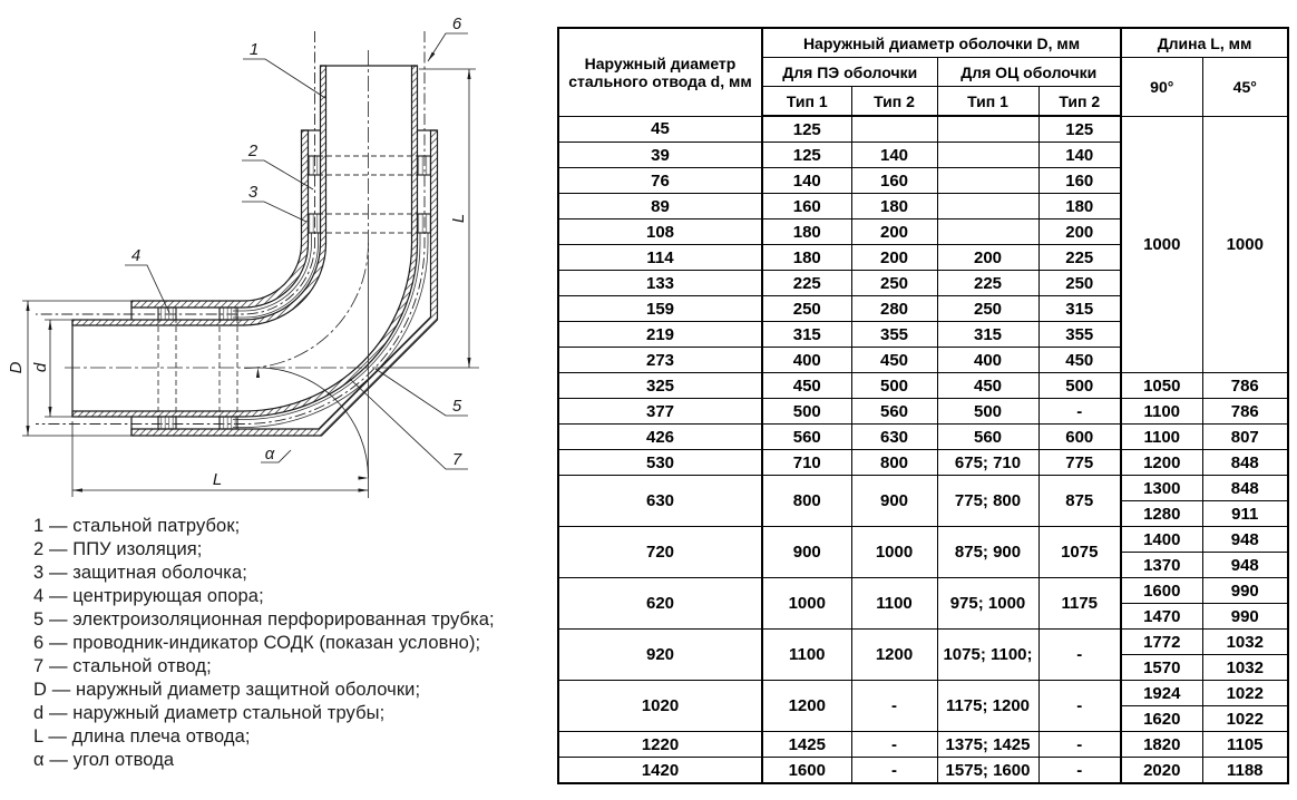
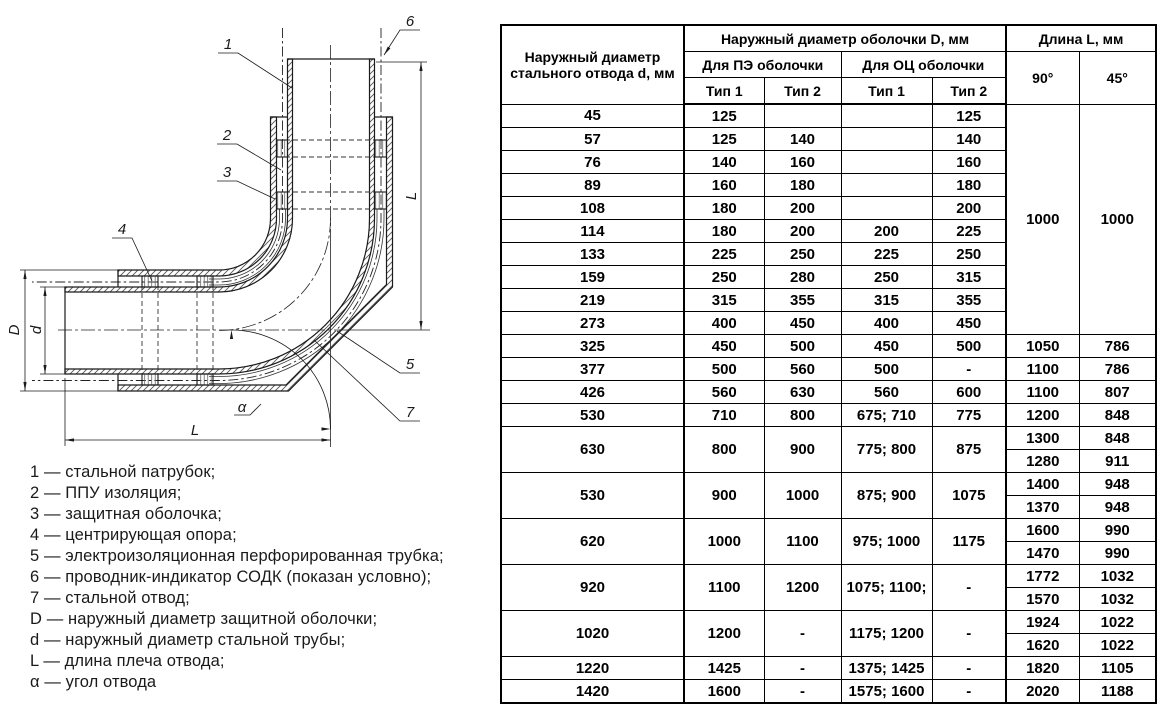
  1
  2
  3
  4
  5
  6
  7
  α
  L
  1 — стальной патрубок;
  2 — ППУ изоляция;
  3 — защитная оболочка;
  4 — центрирующая опора;
  5 — электроизоляционная перфорированная трубка;
  6 — проводник-индикатор СОДК (показан условно);
  7 — стальной отвод;
  D — наружный диаметр защитной оболочки;
  d — наружный диаметр стальной трубы;
  L — длина плеча отвода;
  α — угол отвода
  Наружный диаметр стального отвода d, мм	Наружный диаметр оболочки D, мм	Длина L, мм
  Для ПЭ оболочки	Для ОЦ оболочки	90°	45°
  Тип 1	Тип 2	Тип 1	Тип 2
  45	125			125	1000	1000
- 39	125	140		140
+ 57	125	140		140
  76	140	160		160
  89	160	180		180
  108	180	200		200
  114	180	200	200	225
  133	225	250	225	250
  159	250	280	250	315
  219	315	355	315	355
  273	400	450	400	450
  325	450	500	450	500	1050	786
  377	500	560	500	-	1100	786
  426	560	630	560	600	1100	807
  530	710	800	675; 710	775	1200	848
  630	800	900	775; 800	875	1300	848
  1280	911
- 720	900	1000	875; 900	1075	1400	948
+ 530	900	1000	875; 900	1075	1400	948
  1370	948
  620	1000	1100	975; 1000	1175	1600	990
  1470	990
  920	1100	1200	1075; 1100;	-	1772	1032
  1570	1032
  1020	1200	-	1175; 1200	-	1924	1022
  1620	1022
  1220	1425	-	1375; 1425	-	1820	1105
  1420	1600	-	1575; 1600	-	2020	1188
